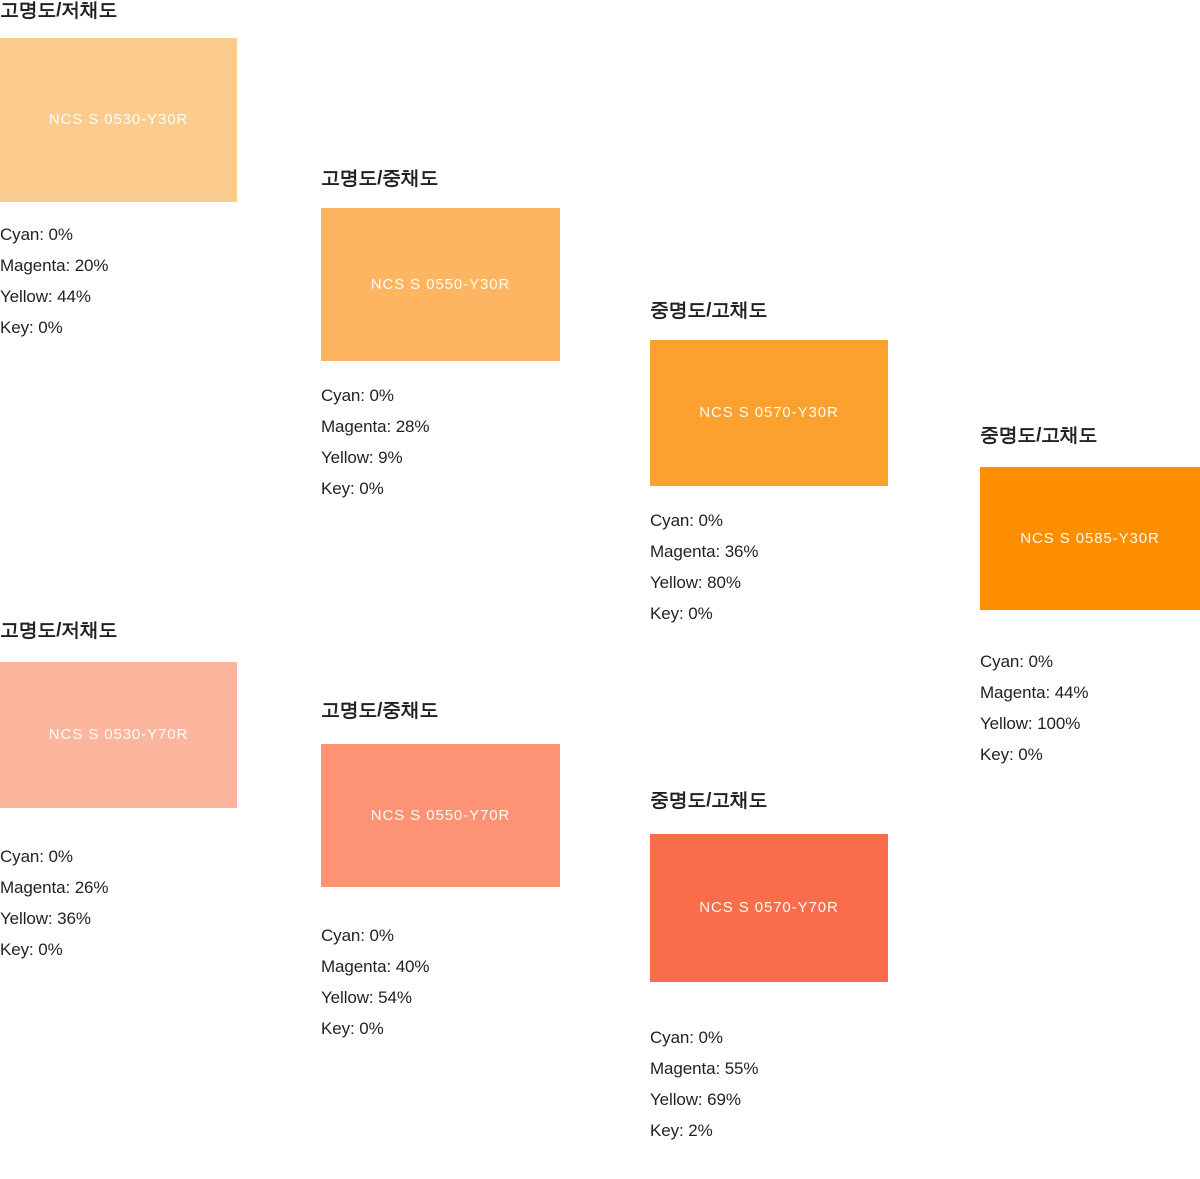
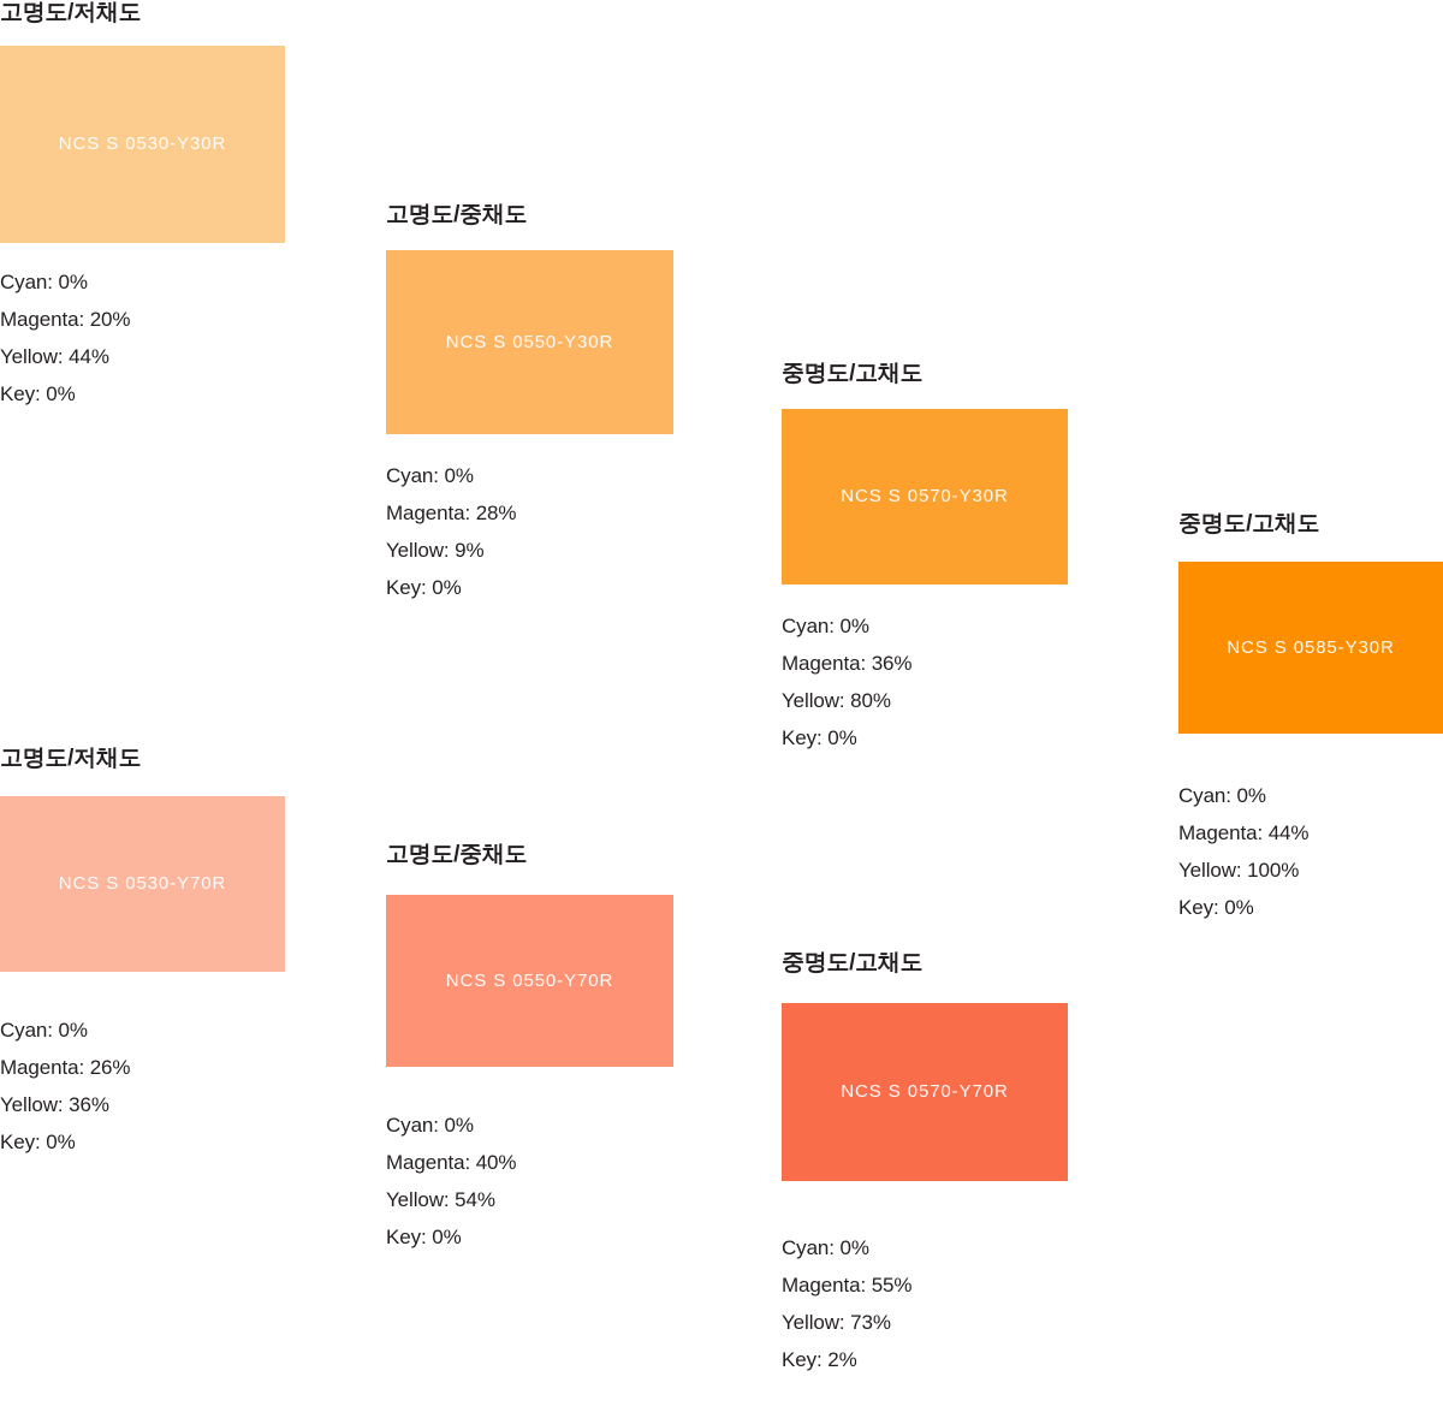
  고명도/저채도
  NCS S 0530-Y30R
  Cyan: 0%
  Magenta: 20%
  Yellow: 44%
  Key: 0%
  고명도/중채도
  NCS S 0550-Y30R
  Cyan: 0%
  Magenta: 28%
  Yellow: 9%
  Key: 0%
  중명도/고채도
  NCS S 0570-Y30R
  Cyan: 0%
  Magenta: 36%
  Yellow: 80%
  Key: 0%
  중명도/고채도
  NCS S 0585-Y30R
  Cyan: 0%
  Magenta: 44%
  Yellow: 100%
  Key: 0%
  고명도/저채도
  NCS S 0530-Y70R
  Cyan: 0%
  Magenta: 26%
  Yellow: 36%
  Key: 0%
  고명도/중채도
  NCS S 0550-Y70R
  Cyan: 0%
  Magenta: 40%
  Yellow: 54%
  Key: 0%
  중명도/고채도
  NCS S 0570-Y70R
  Cyan: 0%
  Magenta: 55%
- Yellow: 69%
+ Yellow: 73%
  Key: 2%
